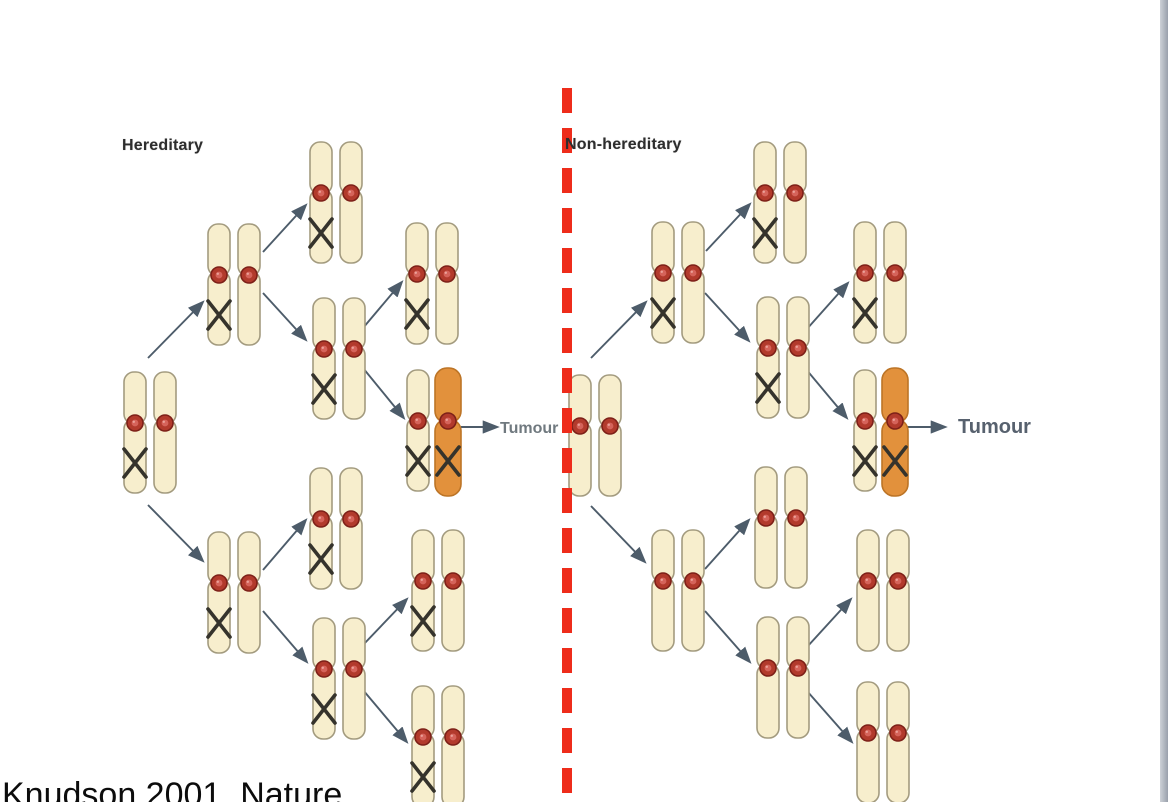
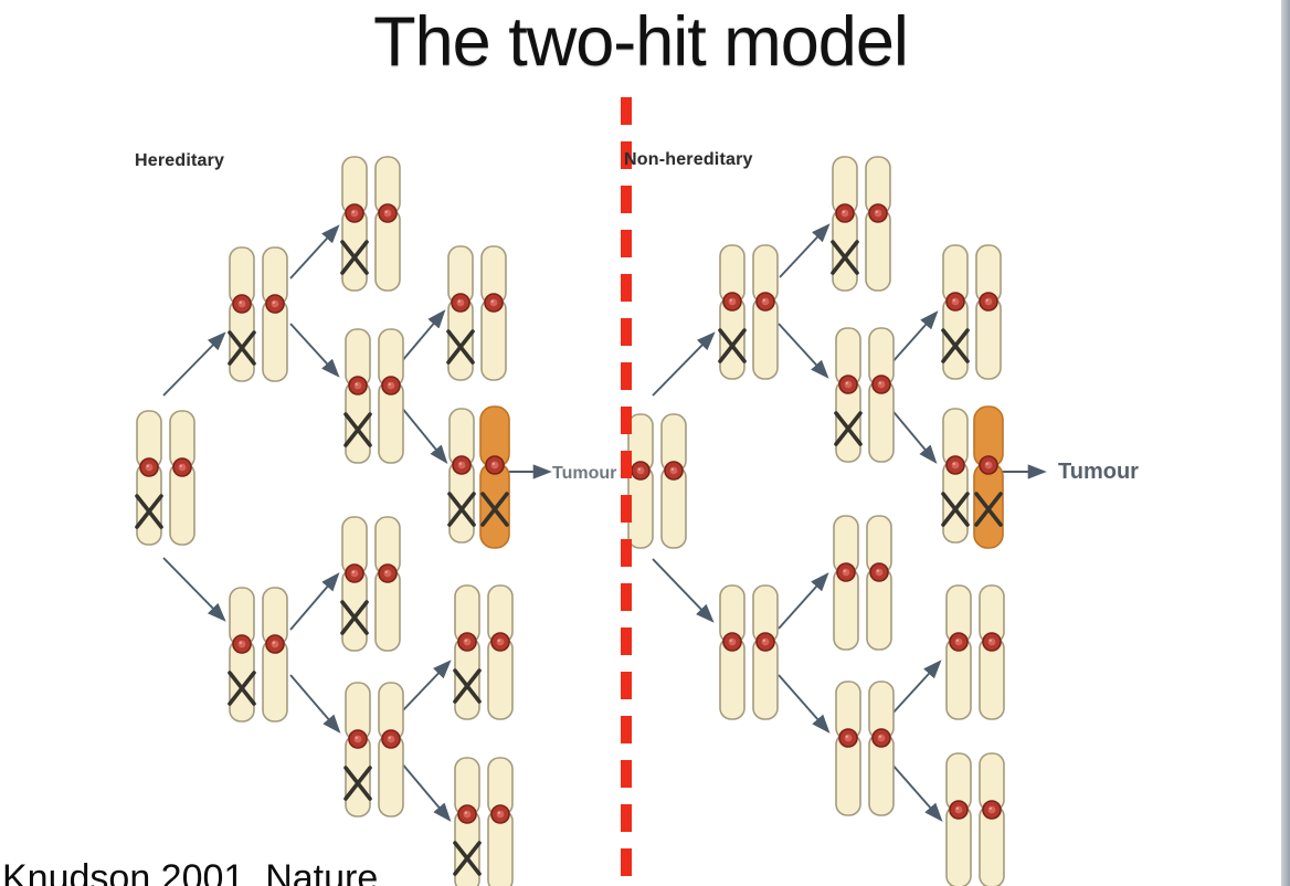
+ The two-hit model
  Hereditary
  Non-hereditary
  Tumour
  Tumour
  Knudson 2001, Nature
